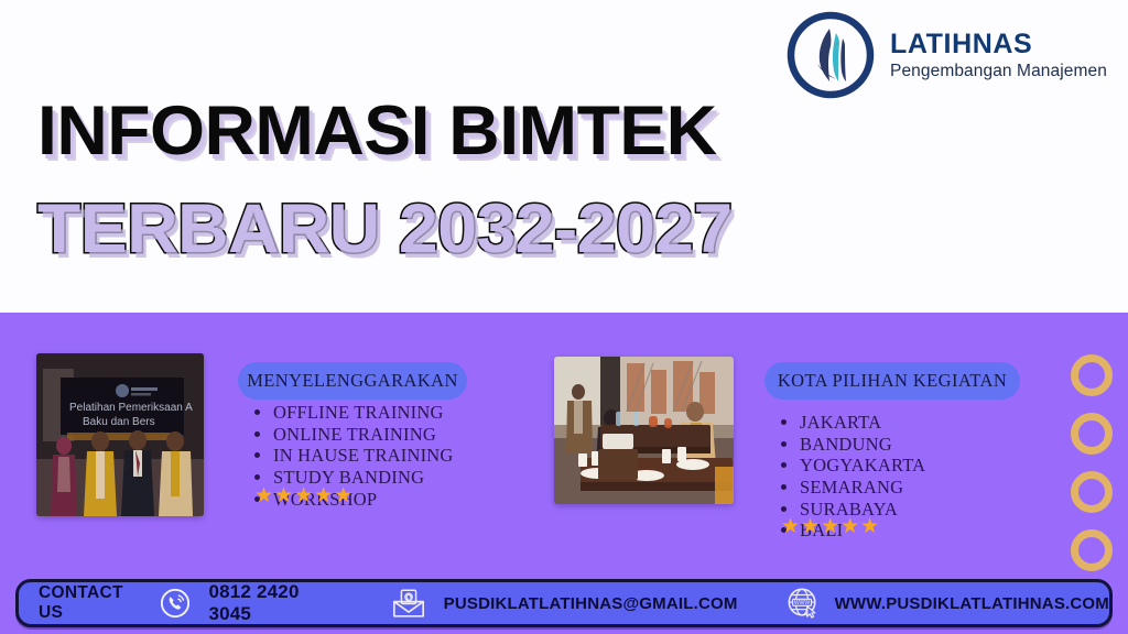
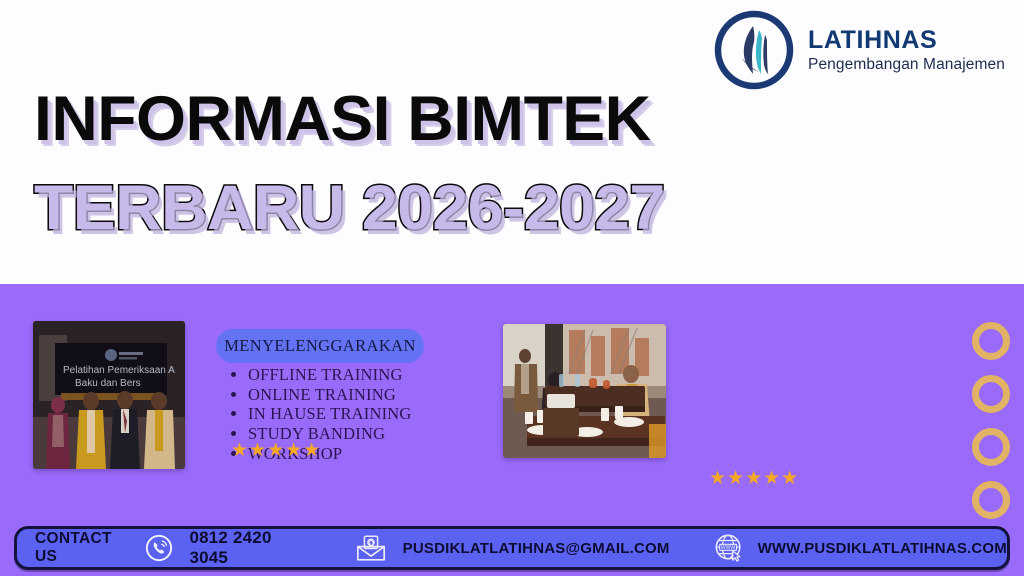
  LATIHNAS
  Pengembangan Manajemen
  INFORMASI BIMTEK
- TERBARU 2032-2027
+ TERBARU 2026-2027
  Pelatihan Pemeriksaan A
  Baku dan Bers
  MENYELENGGARAKAN
  OFFLINE TRAINING
  ONLINE TRAINING
  IN HAUSE TRAINING
  STUDY BANDING
  WORKSHOP
  ★★★★★
- KOTA PILIHAN KEGIATAN
- JAKARTA
- BANDUNG
- YOGYAKARTA
- SEMARANG
- SURABAYA
- BALI
  ★★★★★
  CONTACT US
  0812 2420 3045
  PUSDIKLATLATIHNAS@GMAIL.COM
  WWW.PUSDIKLATLATIHNAS.COM
